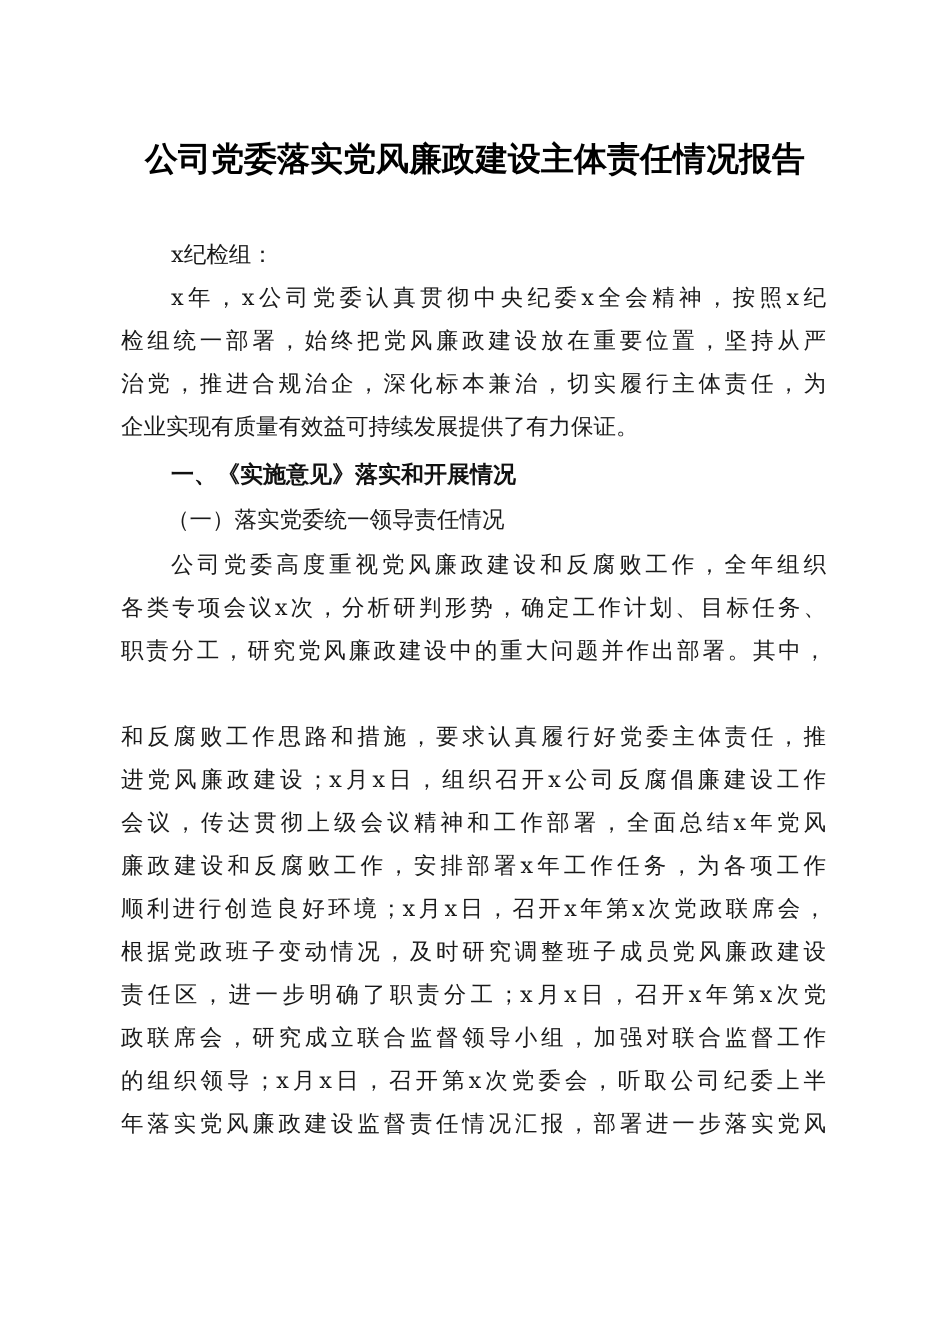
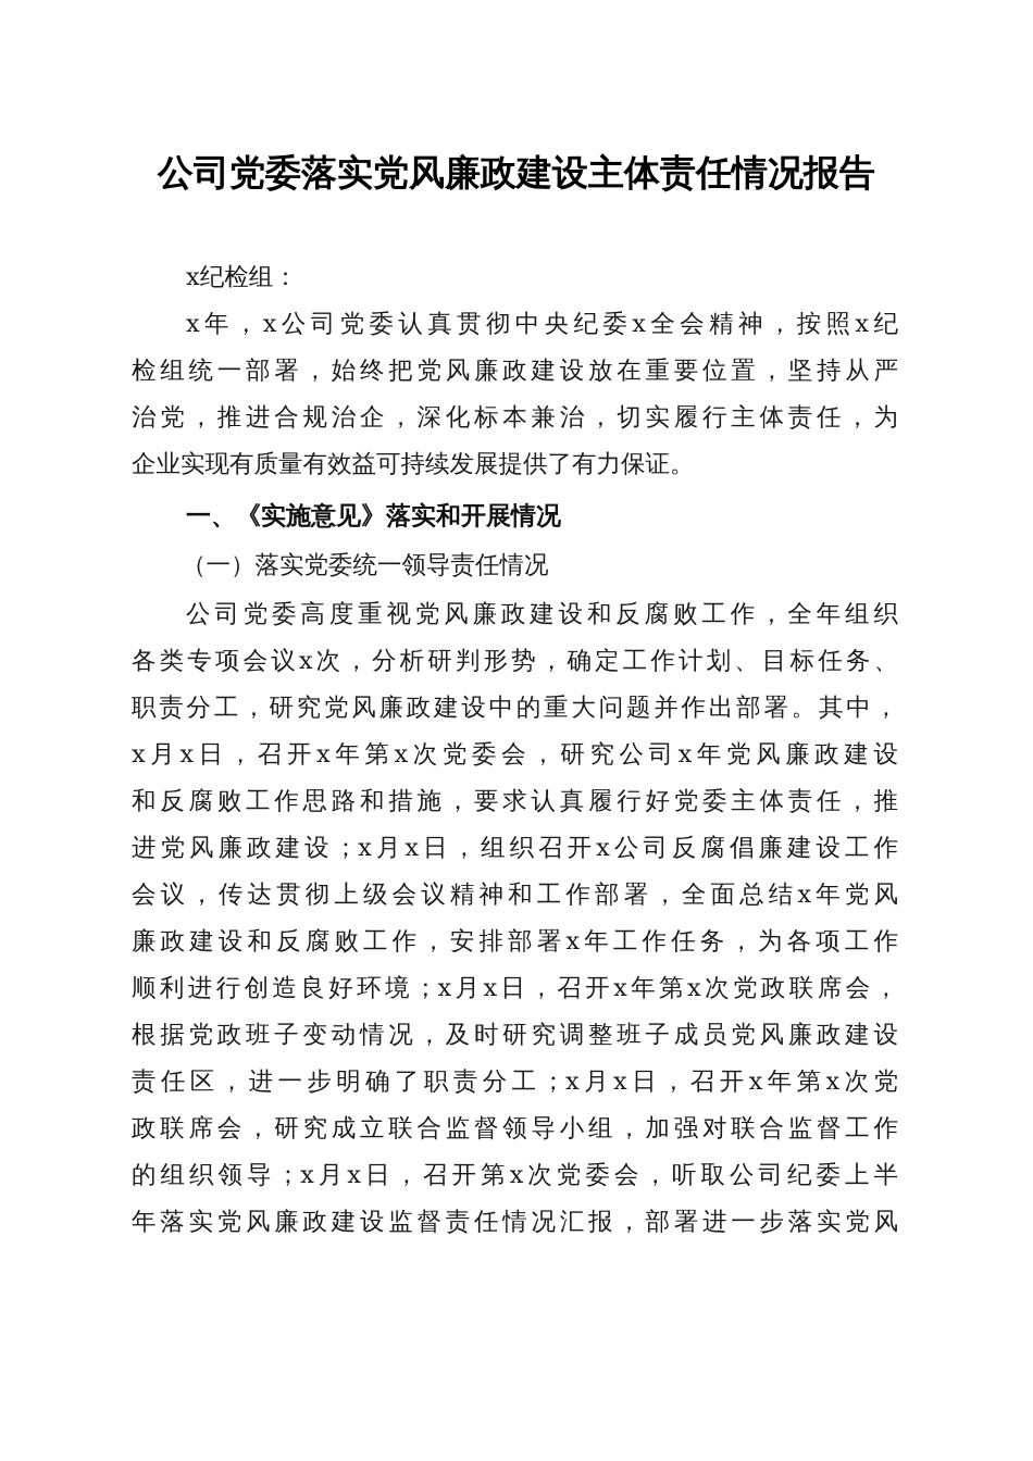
  公司党委落实党风廉政建设主体责任情况报告
  x纪检组：
  x年，x公司党委认真贯彻中央纪委x全会精神，按照x纪
  检组统一部署，始终把党风廉政建设放在重要位置，坚持从严
  治党，推进合规治企，深化标本兼治，切实履行主体责任，为
  企业实现有质量有效益可持续发展提供了有力保证。
  一、《实施意见》落实和开展情况
  （一）落实党委统一领导责任情况
  公司党委高度重视党风廉政建设和反腐败工作，全年组织
  各类专项会议x次，分析研判形势，确定工作计划、目标任务、
  职责分工，研究党风廉政建设中的重大问题并作出部署。其中，
+ x月x日，召开x年第x次党委会，研究公司x年党风廉政建设
  和反腐败工作思路和措施，要求认真履行好党委主体责任，推
  进党风廉政建设；x月x日，组织召开x公司反腐倡廉建设工作
  会议，传达贯彻上级会议精神和工作部署，全面总结x年党风
  廉政建设和反腐败工作，安排部署x年工作任务，为各项工作
  顺利进行创造良好环境；x月x日，召开x年第x次党政联席会，
  根据党政班子变动情况，及时研究调整班子成员党风廉政建设
  责任区，进一步明确了职责分工；x月x日，召开x年第x次党
  政联席会，研究成立联合监督领导小组，加强对联合监督工作
  的组织领导；x月x日，召开第x次党委会，听取公司纪委上半
  年落实党风廉政建设监督责任情况汇报，部署进一步落实党风
